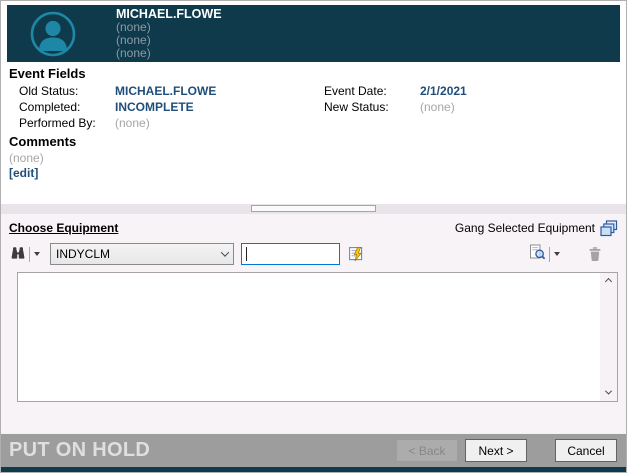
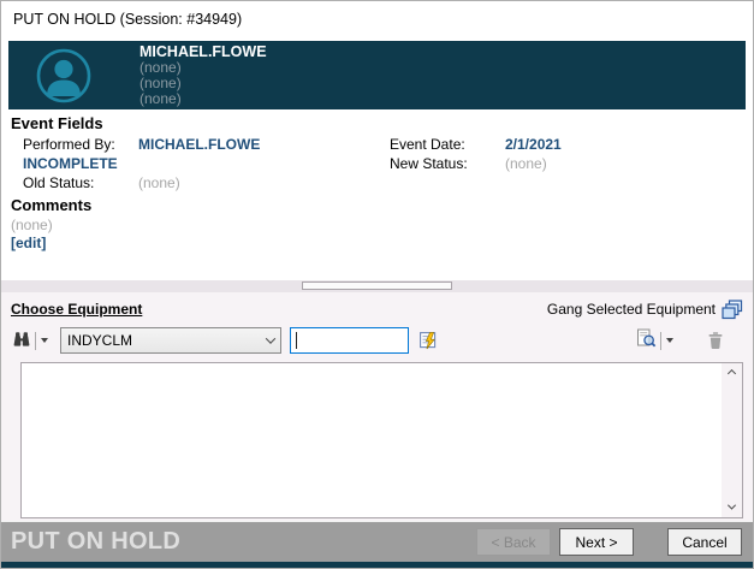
+ PUT ON HOLD (Session: #34949)
  MICHAEL.FLOWE
  (none)
  (none)
  (none)
  Event Fields
- Old Status:
+ Performed By:
  MICHAEL.FLOWE
- Completed:
  INCOMPLETE
- Performed By:
+ Old Status:
  (none)
  Event Date:
  2/1/2021
  New Status:
  (none)
  Comments
  (none)
  [edit]
  Choose Equipment
  Gang Selected Equipment
  INDYCLM
  PUT ON HOLD
  < Back
  Next >
  Cancel
